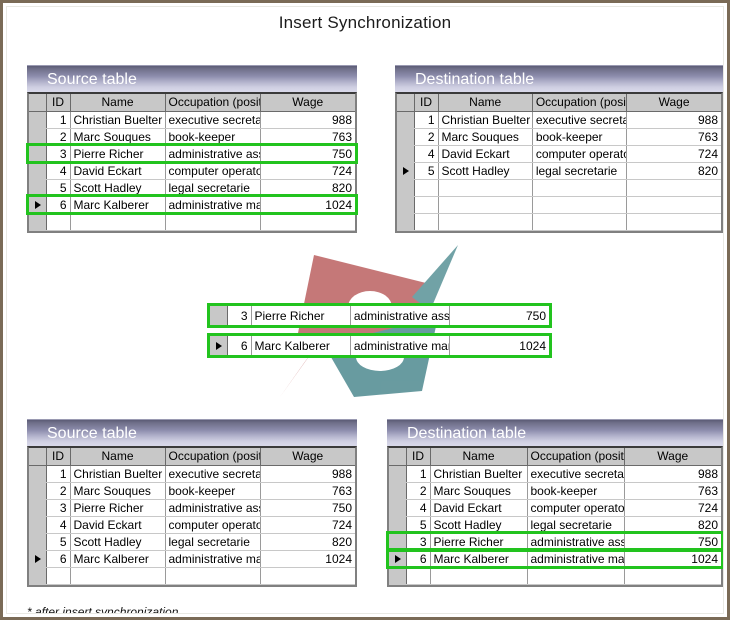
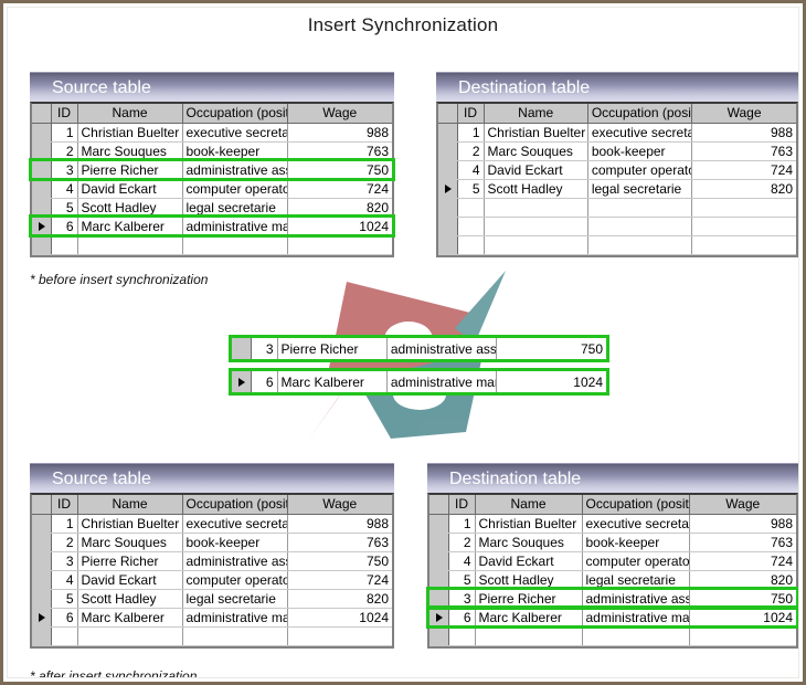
  Insert Synchronization
  Source table
  	ID	Name	Occupation (posi	Wage
  	1	Christian Buelter	executive secreta	988
  	2	Marc Souques	book-keeper	763
  	3	Pierre Richer	administrative as	750
  	4	David Eckart	computer operato	724
  	5	Scott Hadley	legal secretarie	820
  	6	Marc Kalberer	administrative ma	1024
+ * before insert synchronization
  Destination table
  	ID	Name	Occupation (posi	Wage
  	1	Christian Buelter	executive secreta	988
  	2	Marc Souques	book-keeper	763
  	4	David Eckart	computer operato	724
  	5	Scott Hadley	legal secretarie	820
  	3	Pierre Richer	administrative ass	750
  	6	Marc Kalberer	administrative ma	1024
  Source table
  	ID	Name	Occupation (posi	Wage
  	1	Christian Buelter	executive secreta	988
  	2	Marc Souques	book-keeper	763
  	3	Pierre Richer	administrative as	750
  	4	David Eckart	computer operato	724
  	5	Scott Hadley	legal secretarie	820
  	6	Marc Kalberer	administrative ma	1024
  * after insert synchronization
  Destination table
  	ID	Name	Occupation (posit	Wage
  	1	Christian Buelter	executive secreta	988
  	2	Marc Souques	book-keeper	763
  	4	David Eckart	computer operato	724
  	5	Scott Hadley	legal secretarie	820
  	3	Pierre Richer	administrative ass	750
  	6	Marc Kalberer	administrative ma	1024
